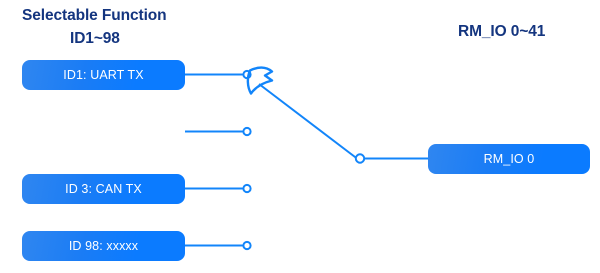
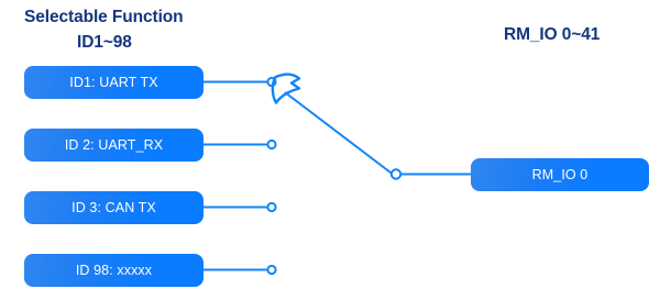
  Selectable Function
  ID1~98
  RM_IO 0~41
  ID1: UART TX
+ ID 2: UART_RX
  ID 3: CAN TX
  ID 98: xxxxx
  RM_IO 0
